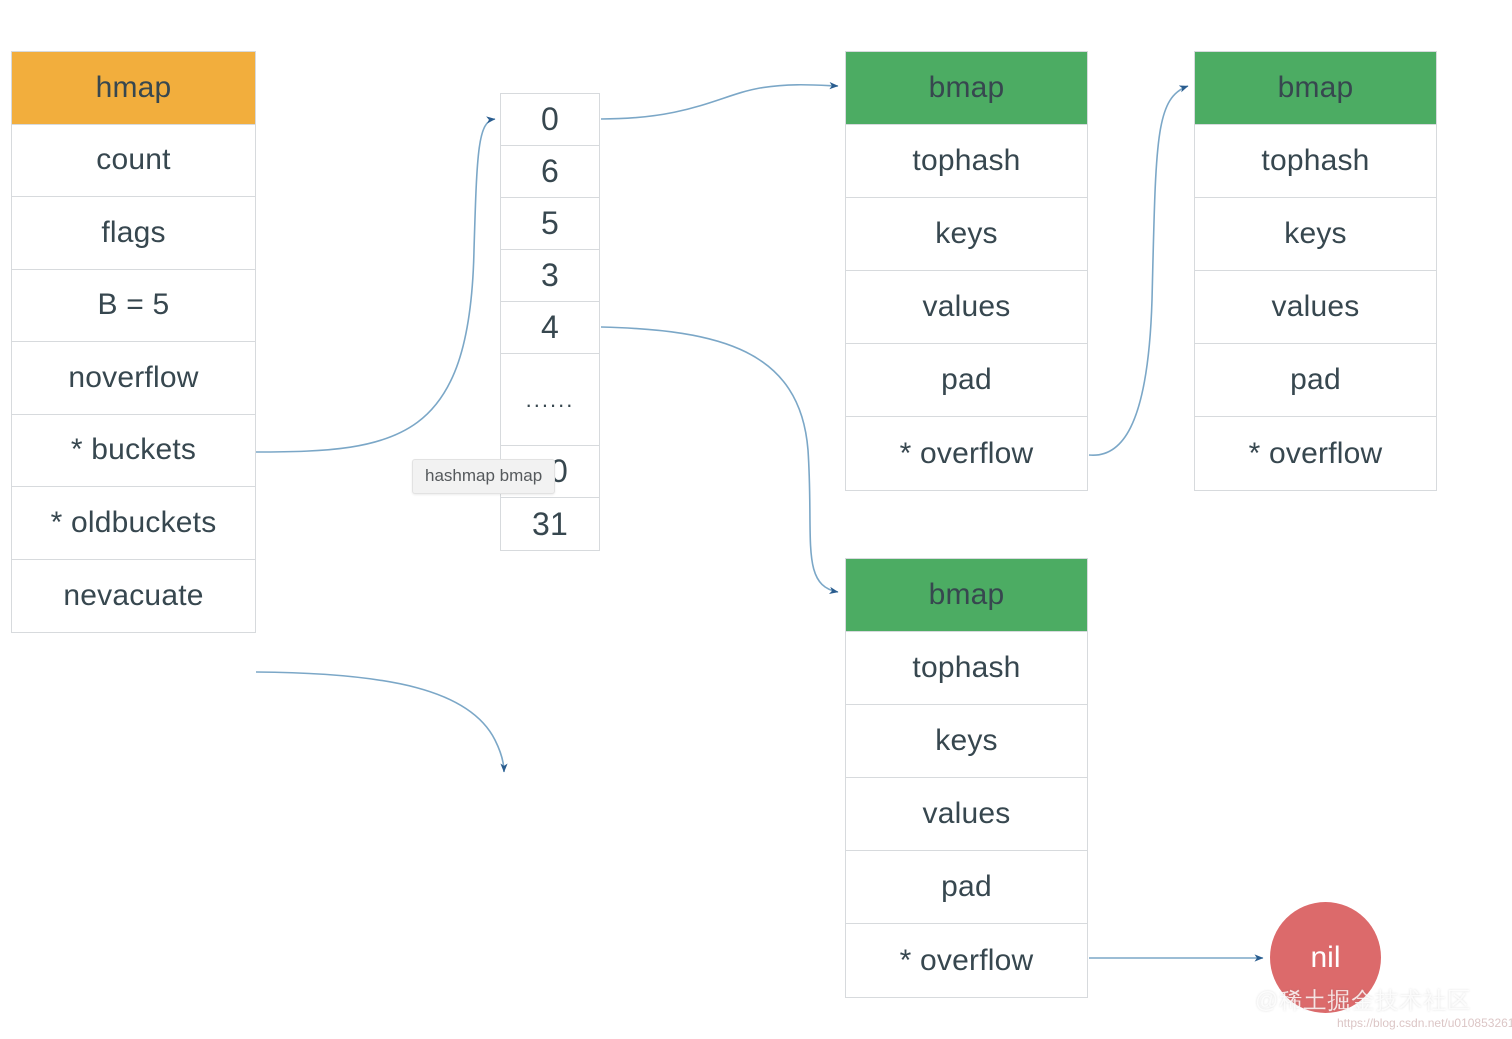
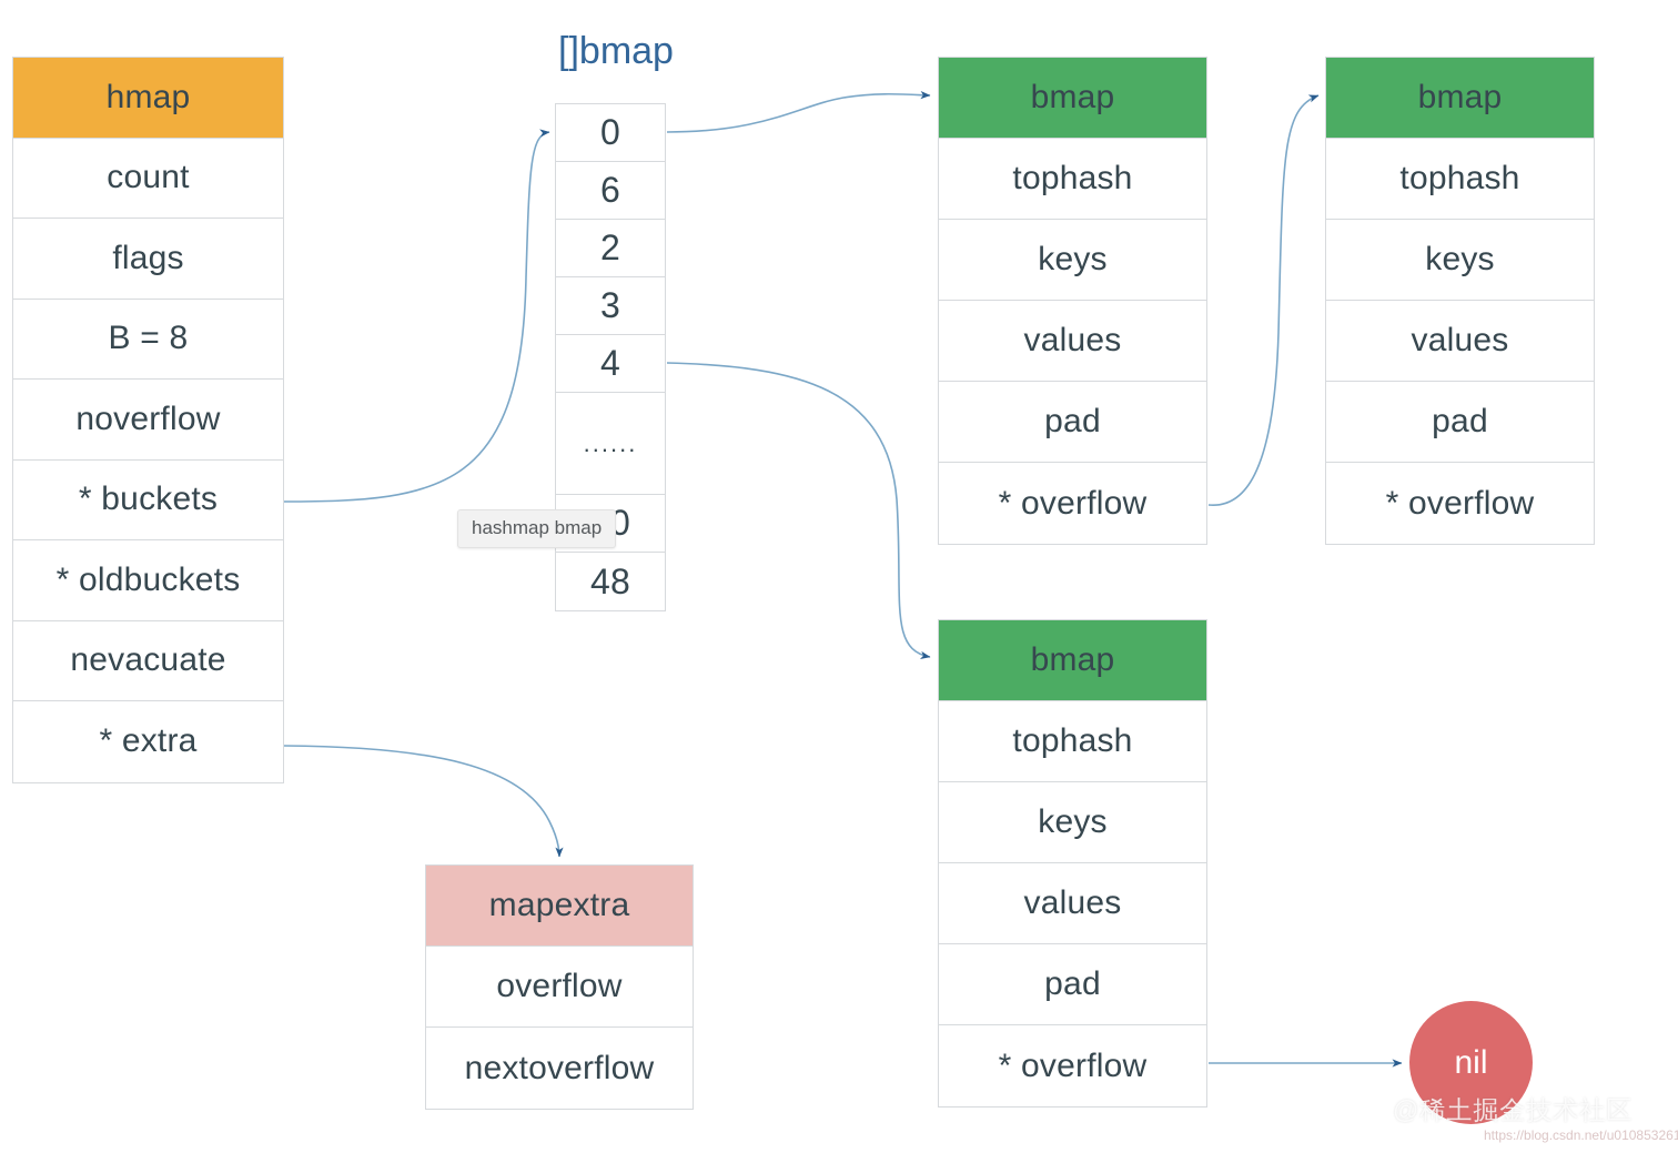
  hmap
  count
  flags
- B = 5
+ B = 8
  noverflow
  * buckets
  * oldbuckets
  nevacuate
+ * extra
+ []bmap
  0
  6
- 5
+ 2
  3
  4
  ......
- 31
+ 48
  hashmap bmap
  bmap
  tophash
  keys
  values
  pad
  * overflow
  bmap
  tophash
  keys
  values
  pad
  * overflow
  bmap
  tophash
  keys
  values
  pad
  * overflow
+ mapextra
+ overflow
+ nextoverflow
  nil
  @稀土掘金技术社区
  https://blog.csdn.net/u010853261
